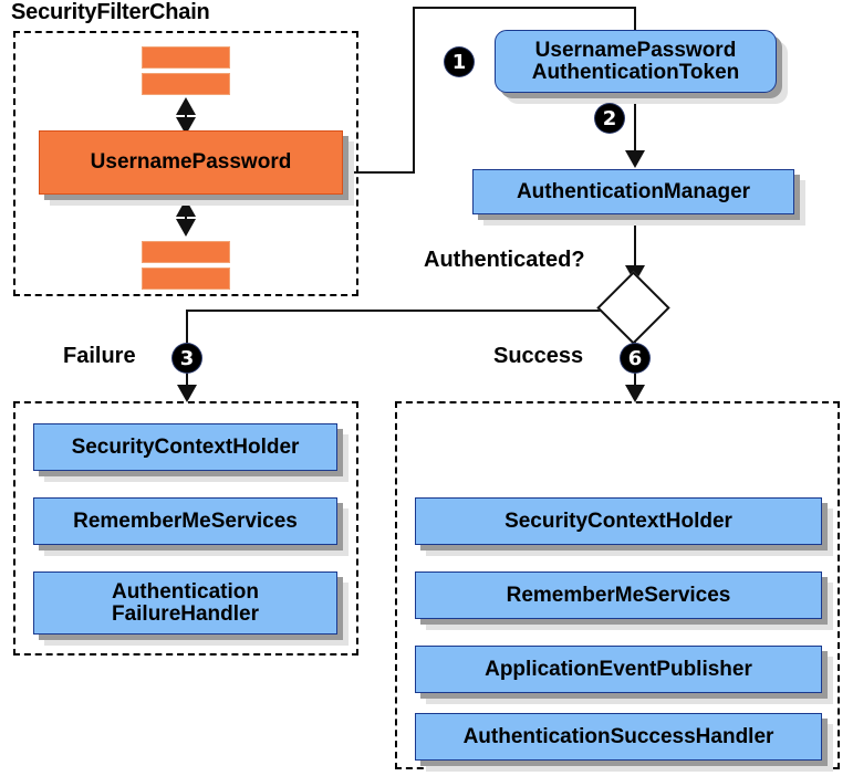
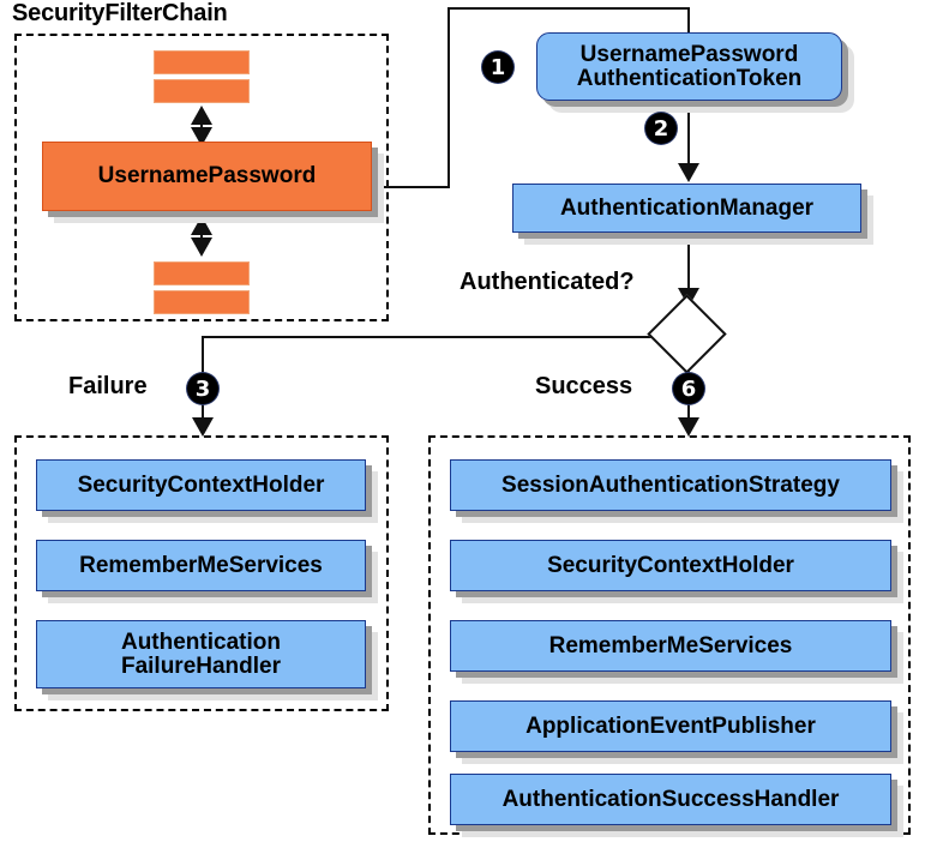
  SecurityFilterChain
  UsernamePassword
  UsernamePassword
  AuthenticationToken
  1
  2
  AuthenticationManager
  Authenticated?
  Failure
  3
  Success
  6
  SecurityContextHolder
  RememberMeServices
  Authentication
  FailureHandler
+ SessionAuthenticationStrategy
  SecurityContextHolder
  RememberMeServices
  ApplicationEventPublisher
  AuthenticationSuccessHandler
